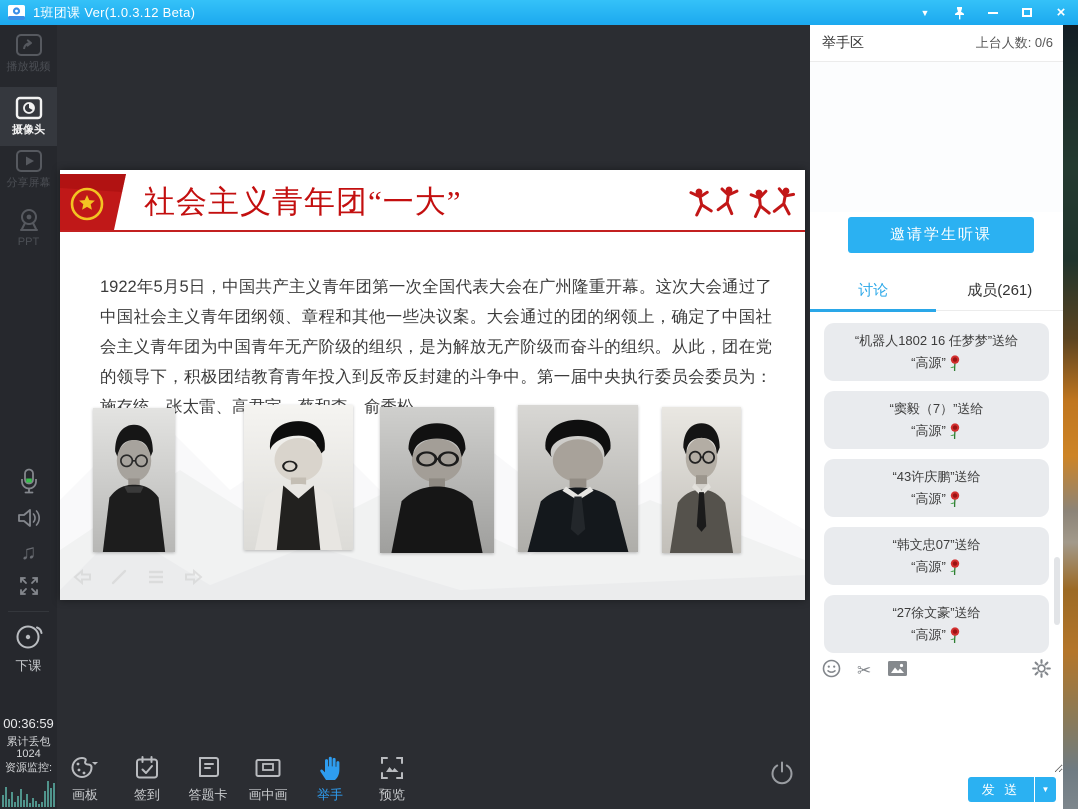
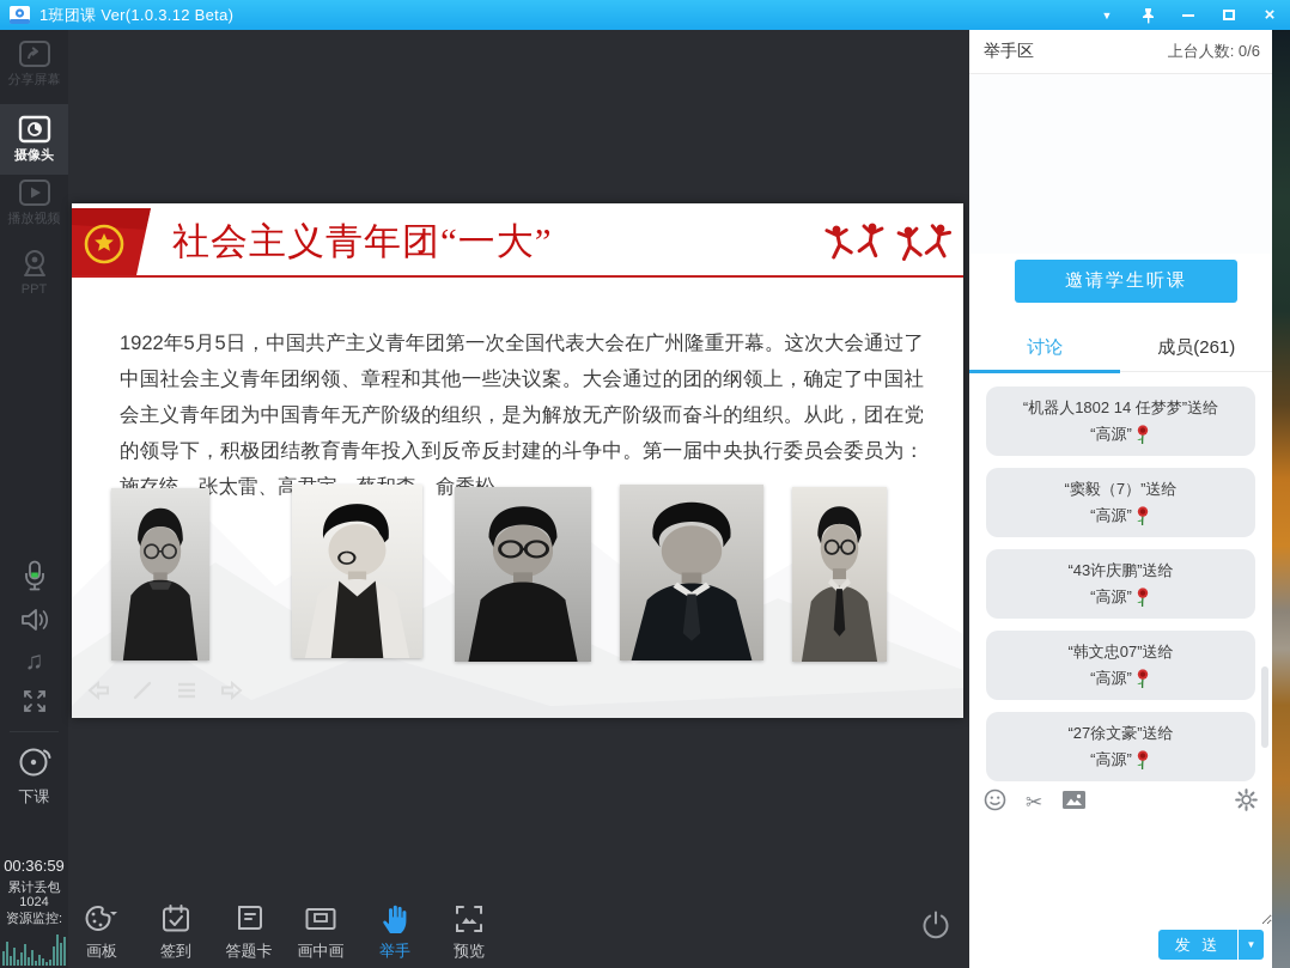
  1班团课 Ver(1.0.3.12 Beta)
  ▼
  ×
- 播放视频
+ 分享屏幕
  摄像头
- 分享屏幕
+ 播放视频
  PPT
  ♫
  下课
  00:36:59
  累计丢包
  1024
  资源监控:
  社会主义青年团“一大”
  1922年5月5日，中国共产主义青年团第一次全国代表大会在广州隆重开幕。这次大会通过了中国社会主义青年团纲领、章程和其他一些决议案。大会通过的团的纲领上，确定了中国社会主义青年团为中国青年无产阶级的组织，是为解放无产阶级而奋斗的组织。从此，团在党的领导下，积极团结教育青年投入到反帝反封建的斗争中。第一届中央执行委员会委员为：施存统、张太雷、高、俞
  画板
  签到
  答题卡
  画中画
  举手
  预览
  举手区
  上台人数: 0/6
  邀请学生听课
  讨论
  成员(261)
- “机器人1802 16 任梦梦”送给
+ “机器人1802 14 任梦梦”送给
  “高源”
  “窦毅（7）”送给
  “高源”
  “43许庆鹏”送给
  “高源”
  “韩文忠07”送给
  “高源”
  “27徐文豪”送给
  “高源”
  ✂
  发 送
  ▼
